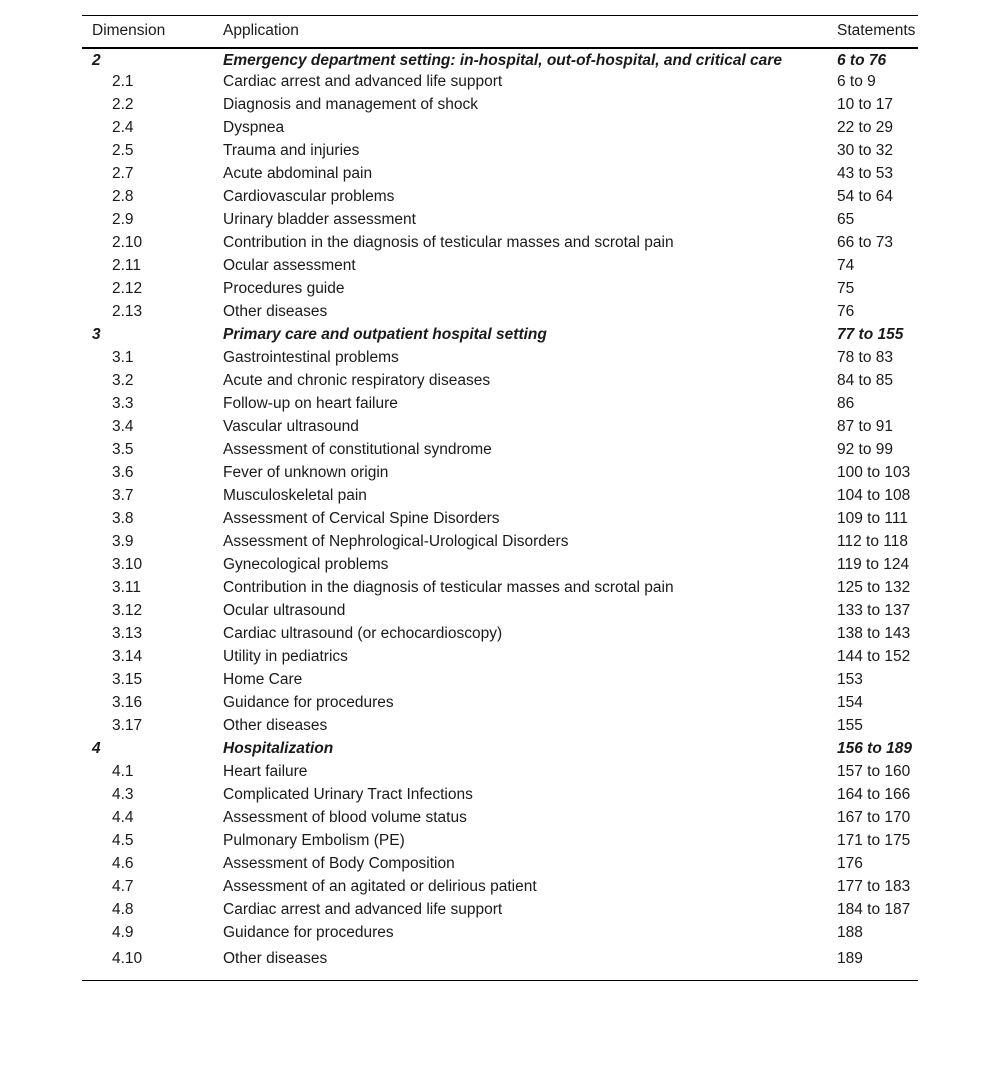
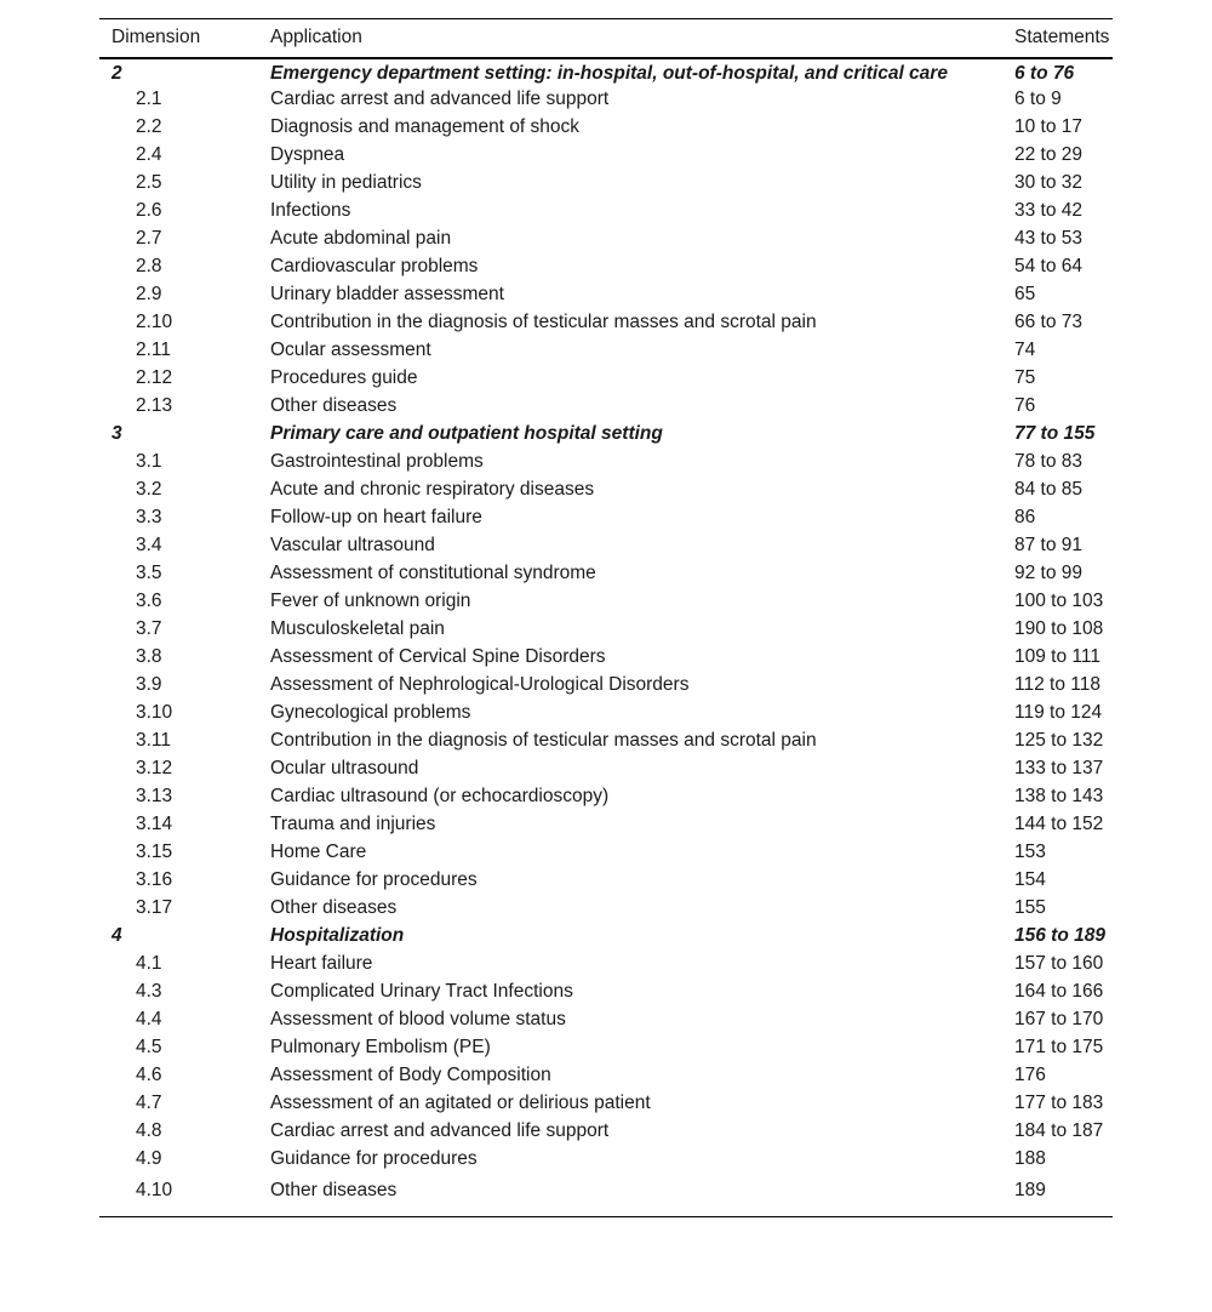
  Dimension	Application	Statements
  2	Emergency department setting: in-hospital, out-of-hospital, and critical care	6 to 76
  2.1	Cardiac arrest and advanced life support	6 to 9
  2.2	Diagnosis and management of shock	10 to 17
  2.4	Dyspnea	22 to 29
- 2.5	Trauma and injuries	30 to 32
+ 2.5	Utility in pediatrics	30 to 32
+ 2.6	Infections	33 to 42
  2.7	Acute abdominal pain	43 to 53
  2.8	Cardiovascular problems	54 to 64
  2.9	Urinary bladder assessment	65
  2.10	Contribution in the diagnosis of testicular masses and scrotal pain	66 to 73
  2.11	Ocular assessment	74
  2.12	Procedures guide	75
  2.13	Other diseases	76
  3	Primary care and outpatient hospital setting	77 to 155
  3.1	Gastrointestinal problems	78 to 83
  3.2	Acute and chronic respiratory diseases	84 to 85
  3.3	Follow-up on heart failure	86
  3.4	Vascular ultrasound	87 to 91
  3.5	Assessment of constitutional syndrome	92 to 99
  3.6	Fever of unknown origin	100 to 103
- 3.7	Musculoskeletal pain	104 to 108
+ 3.7	Musculoskeletal pain	190 to 108
  3.8	Assessment of Cervical Spine Disorders	109 to 111
  3.9	Assessment of Nephrological-Urological Disorders	112 to 118
  3.10	Gynecological problems	119 to 124
  3.11	Contribution in the diagnosis of testicular masses and scrotal pain	125 to 132
  3.12	Ocular ultrasound	133 to 137
  3.13	Cardiac ultrasound (or echocardioscopy)	138 to 143
- 3.14	Utility in pediatrics	144 to 152
+ 3.14	Trauma and injuries	144 to 152
  3.15	Home Care	153
  3.16	Guidance for procedures	154
  3.17	Other diseases	155
  4	Hospitalization	156 to 189
  4.1	Heart failure	157 to 160
  4.3	Complicated Urinary Tract Infections	164 to 166
  4.4	Assessment of blood volume status	167 to 170
  4.5	Pulmonary Embolism (PE)	171 to 175
  4.6	Assessment of Body Composition	176
  4.7	Assessment of an agitated or delirious patient	177 to 183
  4.8	Cardiac arrest and advanced life support	184 to 187
  4.9	Guidance for procedures	188
  4.10	Other diseases	189
